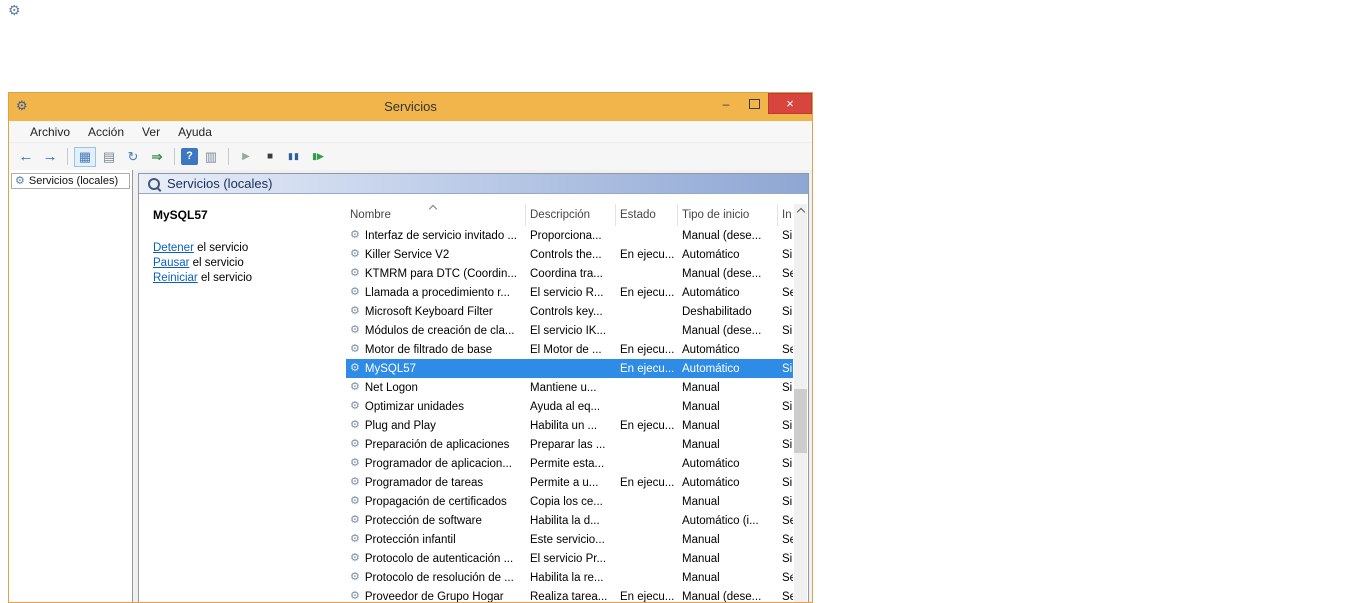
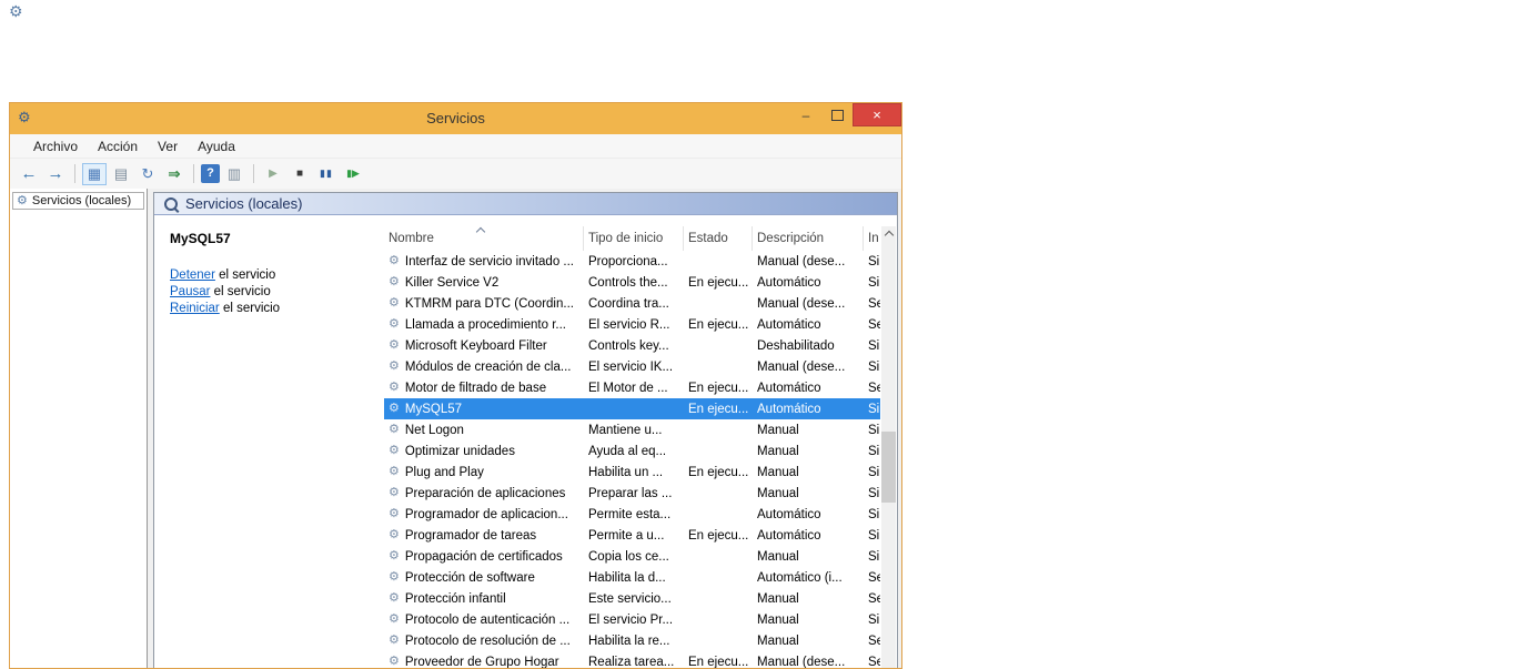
  ⚙
  ⚙
  Servicios
  –
  ×
  Archivo
  Acción
  Ver
  Ayuda
  ←
  →
  ▦
  ▤
  ↻
  ⇒
  ?
  ▥
  ▶
  ■
  ▮▮
  ▮▶
  ⚙
  Servicios (locales)
  Servicios (locales)
  MySQL57
  Detener el servicio
  Pausar el servicio
  Reiniciar el servicio
  Nombre
- Descripción
+ Tipo de inicio
  Estado
- Tipo de inicio
+ Descripción
  In
  ⚙
  Interfaz de servicio invitado ...
  Proporciona...
  Manual (dese...
  Si
  ⚙
  Killer Service V2
  Controls the...
  En ejecu...
  Automático
  Si
  ⚙
  KTMRM para DTC (Coordin...
  Coordina tra...
  Manual (dese...
  Se
  ⚙
  Llamada a procedimiento r...
  El servicio R...
  En ejecu...
  Automático
  Se
  ⚙
  Microsoft Keyboard Filter
  Controls key...
  Deshabilitado
  Si
  ⚙
  Módulos de creación de cla...
  El servicio IK...
  Manual (dese...
  Si
  ⚙
  Motor de filtrado de base
  El Motor de ...
  En ejecu...
  Automático
  Se
  ⚙
  MySQL57
  En ejecu...
  Automático
  Si
  ⚙
  Net Logon
  Mantiene u...
  Manual
  Si
  ⚙
  Optimizar unidades
  Ayuda al eq...
  Manual
  Si
  ⚙
  Plug and Play
  Habilita un ...
  En ejecu...
  Manual
  Si
  ⚙
  Preparación de aplicaciones
  Preparar las ...
  Manual
  Si
  ⚙
  Programador de aplicacion...
  Permite esta...
  Automático
  Si
  ⚙
  Programador de tareas
  Permite a u...
  En ejecu...
  Automático
  Si
  ⚙
  Propagación de certificados
  Copia los ce...
  Manual
  Si
  ⚙
  Protección de software
  Habilita la d...
  Automático (i...
  Se
  ⚙
  Protección infantil
  Este servicio...
  Manual
  Se
  ⚙
  Protocolo de autenticación ...
  El servicio Pr...
  Manual
  Si
  ⚙
  Protocolo de resolución de ...
  Habilita la re...
  Manual
  Se
  ⚙
  Proveedor de Grupo Hogar
  Realiza tarea...
  En ejecu...
  Manual (dese...
  Se
